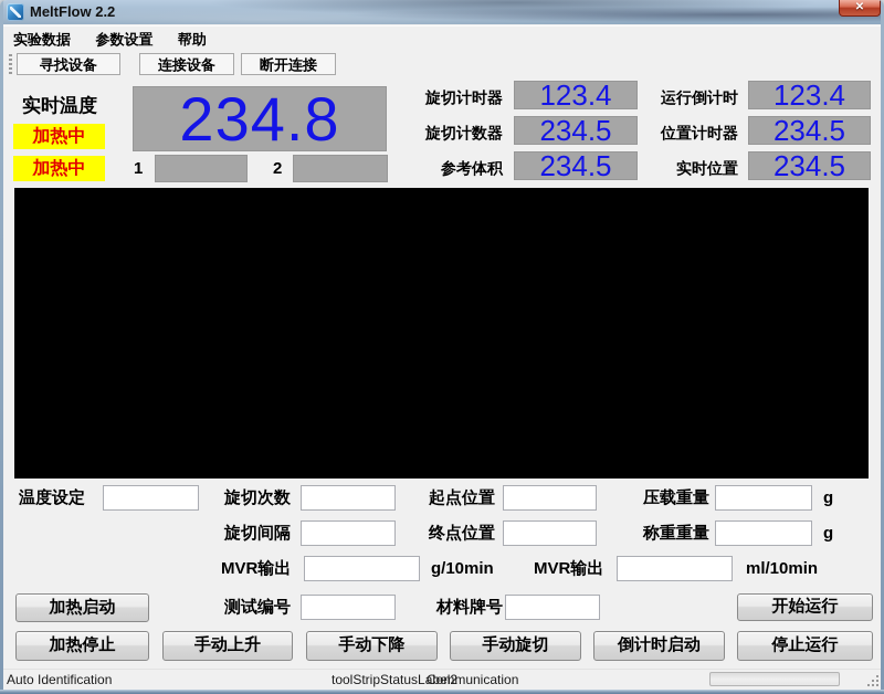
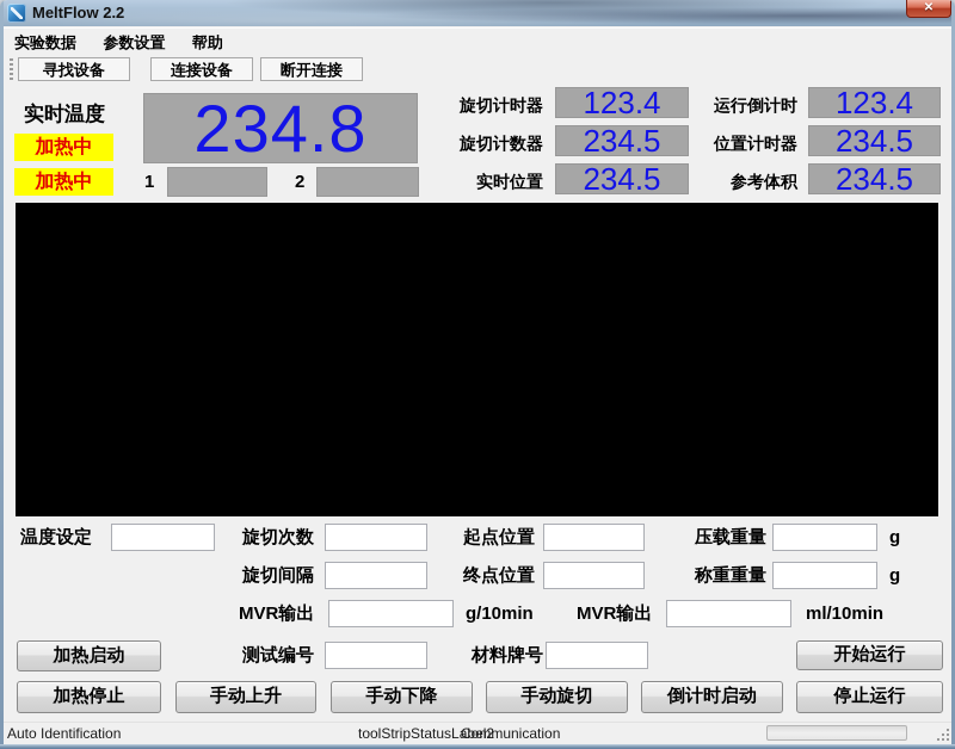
  MeltFlow 2.2
  ✕
  实验数据 参数设置 帮助
  寻找设备
  连接设备
  断开连接
  实时温度
  加热中
  加热中
  234.8
  1
  2
  旋切计时器
  123.4
  旋切计数器
  234.5
- 参考体积
+ 实时位置
  234.5
  运行倒计时
  123.4
  位置计时器
  234.5
- 实时位置
+ 参考体积
  234.5
  温度设定
  旋切次数
  起点位置
  压载重量
  g
  旋切间隔
  终点位置
  称重重量
  g
  MVR输出
  g/10min
  MVR输出
  ml/10min
  加热启动
  测试编号
  材料牌号
  开始运行
  加热停止
  手动上升
  手动下降
  手动旋切
  倒计时启动
  停止运行
  Auto Identification
  toolStripStatusLabel2
  Communication
